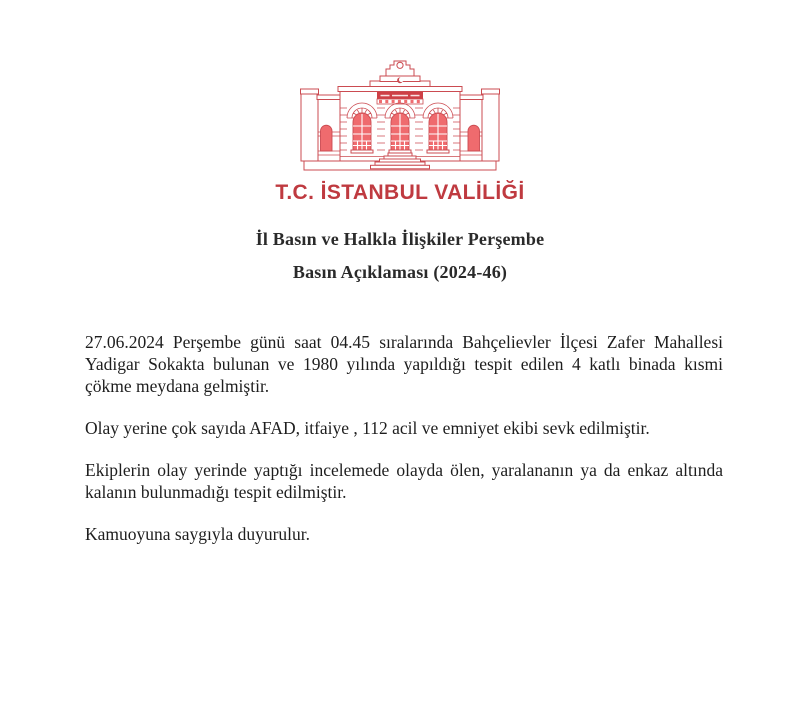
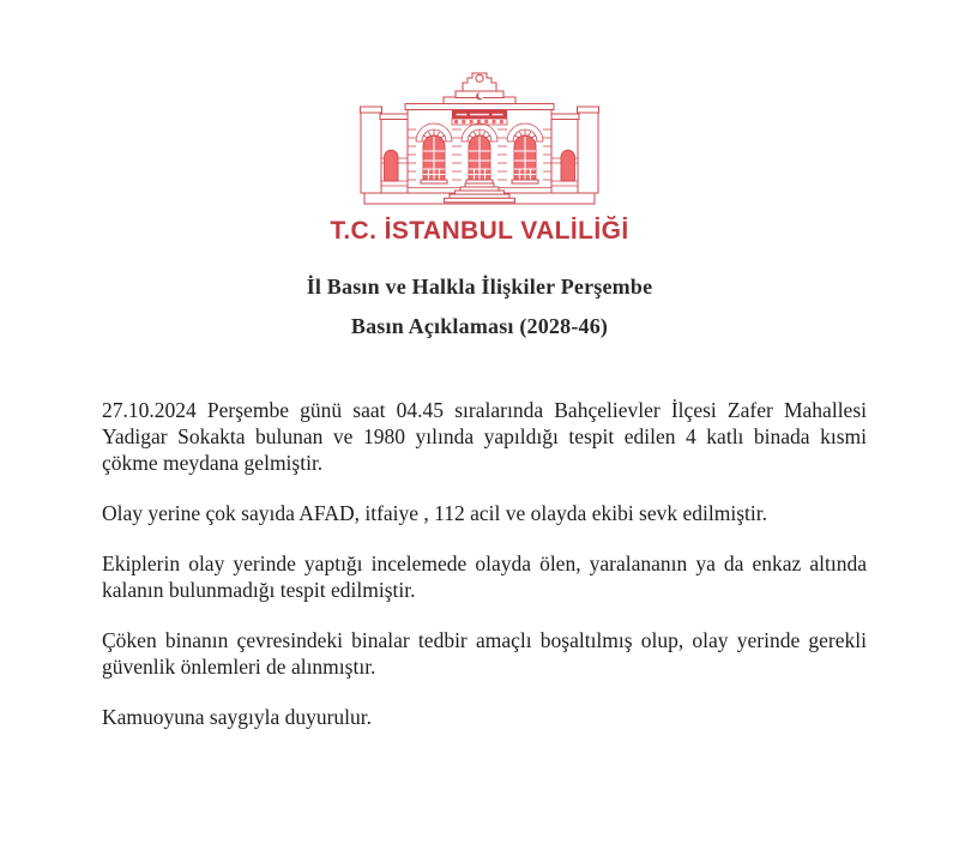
  T.C. İSTANBUL VALİLİĞİ
  İl Basın ve Halkla İlişkiler Perşembe
- Basın Açıklaması (2024-46)
+ Basın Açıklaması (2028-46)
- 27.06.2024 Perşembe günü saat 04.45 sıralarında Bahçelievler İlçesi Zafer Mahallesi Yadigar Sokakta bulunan ve 1980 yılında yapıldığı tespit edilen 4 katlı binada kısmi çökme meydana gelmiştir.
+ 27.10.2024 Perşembe günü saat 04.45 sıralarında Bahçelievler İlçesi Zafer Mahallesi Yadigar Sokakta bulunan ve 1980 yılında yapıldığı tespit edilen 4 katlı binada kısmi çökme meydana gelmiştir.
- Olay yerine çok sayıda AFAD, itfaiye , 112 acil ve emniyet ekibi sevk edilmiştir.
+ Olay yerine çok sayıda AFAD, itfaiye , 112 acil ve olayda ekibi sevk edilmiştir.
  Ekiplerin olay yerinde yaptığı incelemede olayda ölen, yaralananın ya da enkaz altında kalanın bulunmadığı tespit edilmiştir.
+ Çöken binanın çevresindeki binalar tedbir amaçlı boşaltılmış olup, olay yerinde gerekli güvenlik önlemleri de alınmıştır.
  Kamuoyuna saygıyla duyurulur.
